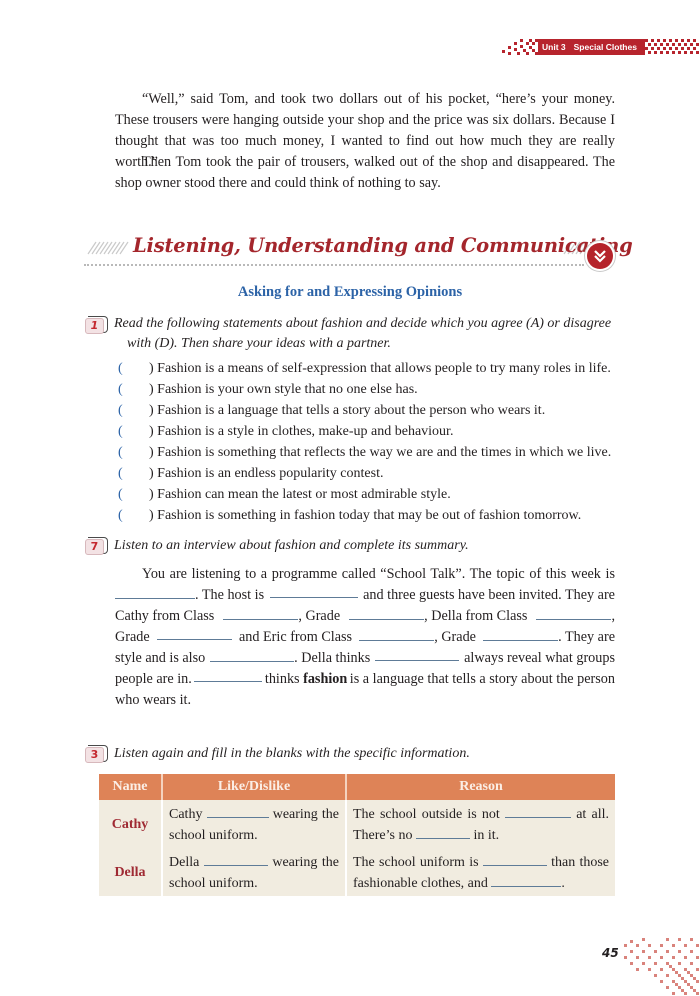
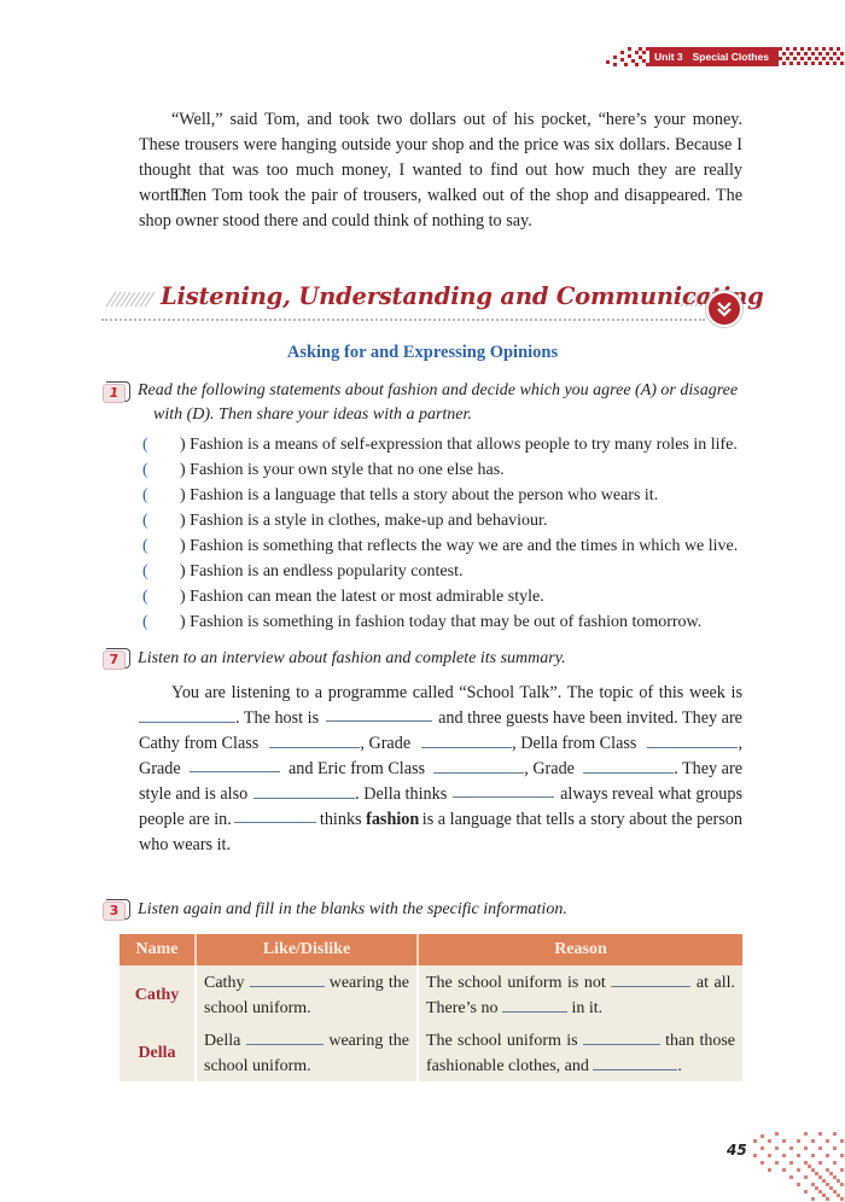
  Unit 3
  Special Clothes
  “Well,” said Tom, and took two dollars out of his pocket, “here’s your money. These trousers were hanging outside your shop and the price was six dollars. Because I thought that was too much money, I wanted to find out how much they are really worth.”
  Then Tom took the pair of trousers, walked out of the shop and disappeared. The shop owner stood there and could think of nothing to say.
  Listening, Understanding and Communicang
  Asking for and Expressing Opinions
  1
  Read the following statements about fashion and decide which you agree (A) or disagree
  with (D). Then share your ideas with a partner.
  ( ) Fashion is a means of self-expression that allows people to try many roles in life.
  ( ) Fashion is your own style that no one else has.
  ( ) Fashion is a language that tells a story about the person who wears it.
  ( ) Fashion is a style in clothes, make-up and behaviour.
  ( ) Fashion is something that reflects the way we are and the times in which we live.
  ( ) Fashion is an endless popularity contest.
  ( ) Fashion can mean the latest or most admirable style.
  ( ) Fashion is something in fashion today that may be out of fashion tomorrow.
  7
  Listen to an interview about fashion and complete its summary.
  You are listening to a programme called “School Talk”. The topic of this week is
  . The host is
  and three guests have been invited. They are
  Cathy from Class
  , Grade
  , Della from Class
  ,
  Grade
  and Eric from Class
  , Grade
  . They are
  style and is also
  . Della thinks
  always reveal what groups
  people are in.
  thinks fashion
  is a language that tells a story about the person
  who wears it.
  3
  Listen again and fill in the blanks with the specific information.
  Name	Like/Dislike	Reason
- Cathy	Cathy wearing the school uniform.	The school outside is not at all. There’s no in it.
+ Cathy	Cathy wearing the school uniform.	The school uniform is not at all. There’s no in it.
  Della	Della wearing the school uniform.	The school uniform is than those fashionable clothes, and .
  45
